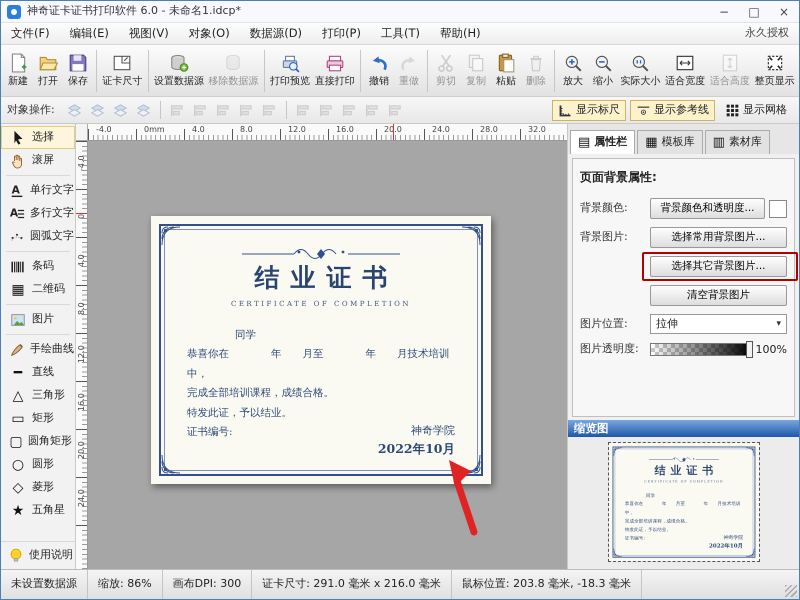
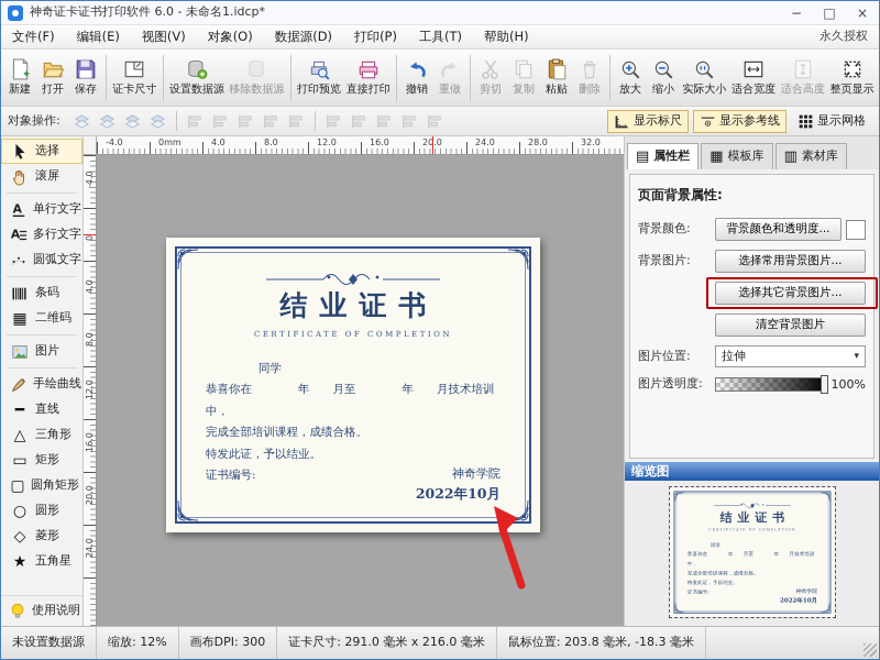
  神奇证卡证书打印软件 6.0 - 未命名1.idcp*
  −
  □
  ×
  文件(F)
  编辑(E)
  视图(V)
  对象(O)
  数据源(D)
  打印(P)
  工具(T)
  帮助(H)
  永久授权
  新建
  打开
  保存
  证卡尺寸
  设置数据源
  移除数据源
  打印预览
  直接打印
  撤销
  重做
  剪切
  复制
  粘贴
  删除
  放大
  缩小
  实际大小
  适合宽度
  适合高度
  整页显示
  对象操作:
  显示标尺
  显示参考线
  显示网格
  选择
  滚屏
  A
  单行文字
  A
  多行文字
  圆弧文字
  条码
  ▦
  二维码
  图片
  手绘曲线
  ━
  直线
  △
  三角形
  ▭
  矩形
  ▢
  圆角矩形
  ○
  圆形
  ◇
  菱形
  ★
  五角星
  使用说明
  结业证书
  CERTIFICATE OF COMPLETION
  同学
  恭喜你在 年 月至 年 月技术培训中，
  完成全部培训课程，成绩合格。
  特发此证，予以结业。
  证书编号:
  神奇学院
  2022年10月
  ▤
  属性栏
  ▦
  模板库
  ▥
  素材库
  页面背景属性:
  背景颜色:
  背景颜色和透明度...
  背景图片:
  选择常用背景图片...
  选择其它背景图片...
  清空背景图片
  图片位置:
  拉伸
  ▾
  图片透明度:
  100%
  缩览图
  结业证书
  未设置数据源
- 缩放: 86%
+ 缩放: 12%
  画布DPI: 300
  证卡尺寸: 291.0 毫米 x 216.0 毫米
  鼠标位置: 203.8 毫米, -18.3 毫米
